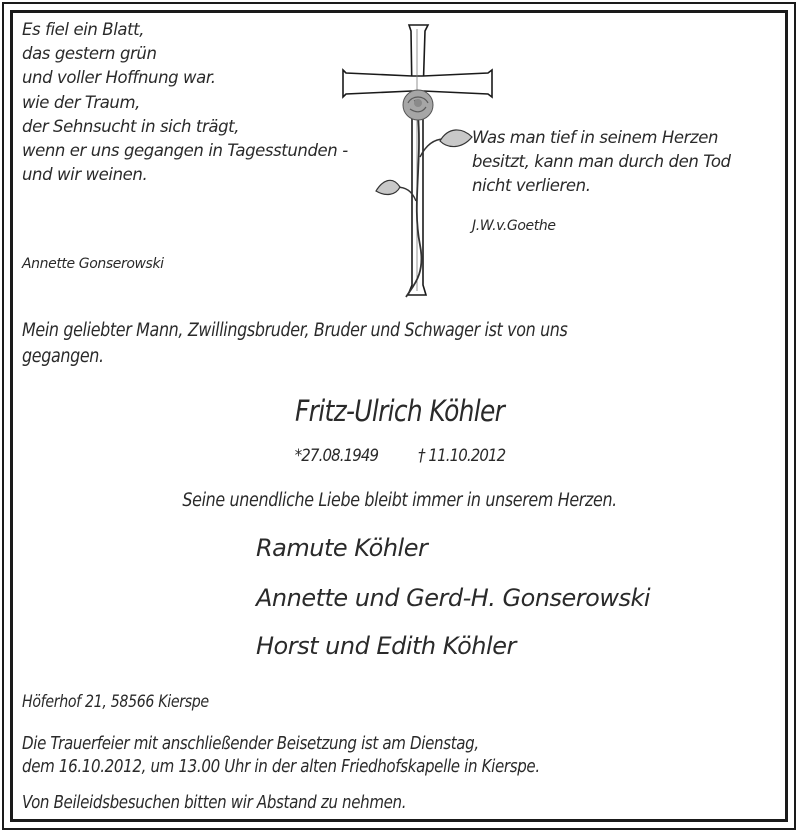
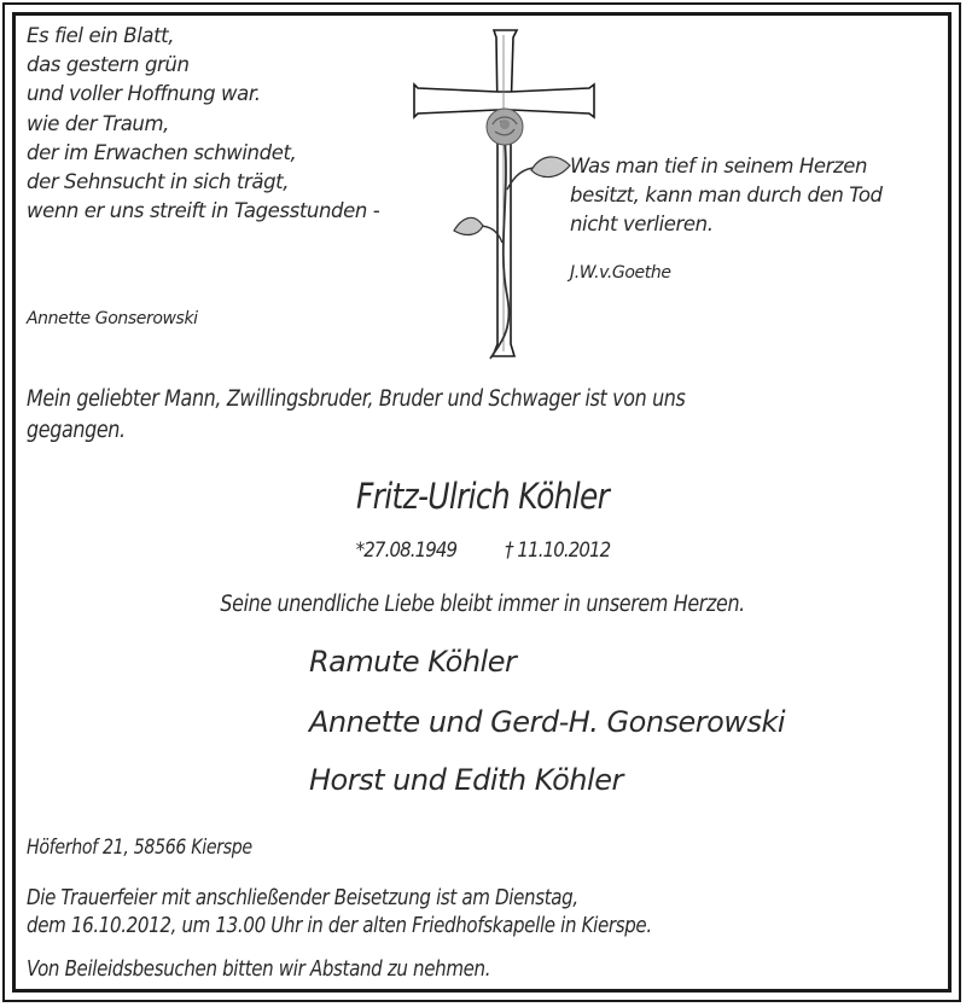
  Es fiel ein Blatt,
  das gestern grün
  und voller Hoffnung war.
  wie der Traum,
+ der im Erwachen schwindet,
  der Sehnsucht in sich trägt,
- wenn er uns gegangen in Tagesstunden -
+ wenn er uns streift in Tagesstunden -
- und wir weinen.
  Annette Gonserowski
  Was man tief in seinem Herzen
  besitzt, kann man durch den Tod
  nicht verlieren.
  J.W.v.Goethe
  Mein geliebter Mann, Zwillingsbruder, Bruder und Schwager ist von uns
  gegangen.
  Fritz-Ulrich Köhler
  *27.08.1949 † 11.10.2012
  Seine unendliche Liebe bleibt immer in unserem Herzen.
  Ramute Köhler
  Annette und Gerd-H. Gonserowski
  Horst und Edith Köhler
  Höferhof 21, 58566 Kierspe
  Die Trauerfeier mit anschließender Beisetzung ist am Dienstag,
  dem 16.10.2012, um 13.00 Uhr in der alten Friedhofskapelle in Kierspe.
  Von Beileidsbesuchen bitten wir Abstand zu nehmen.
